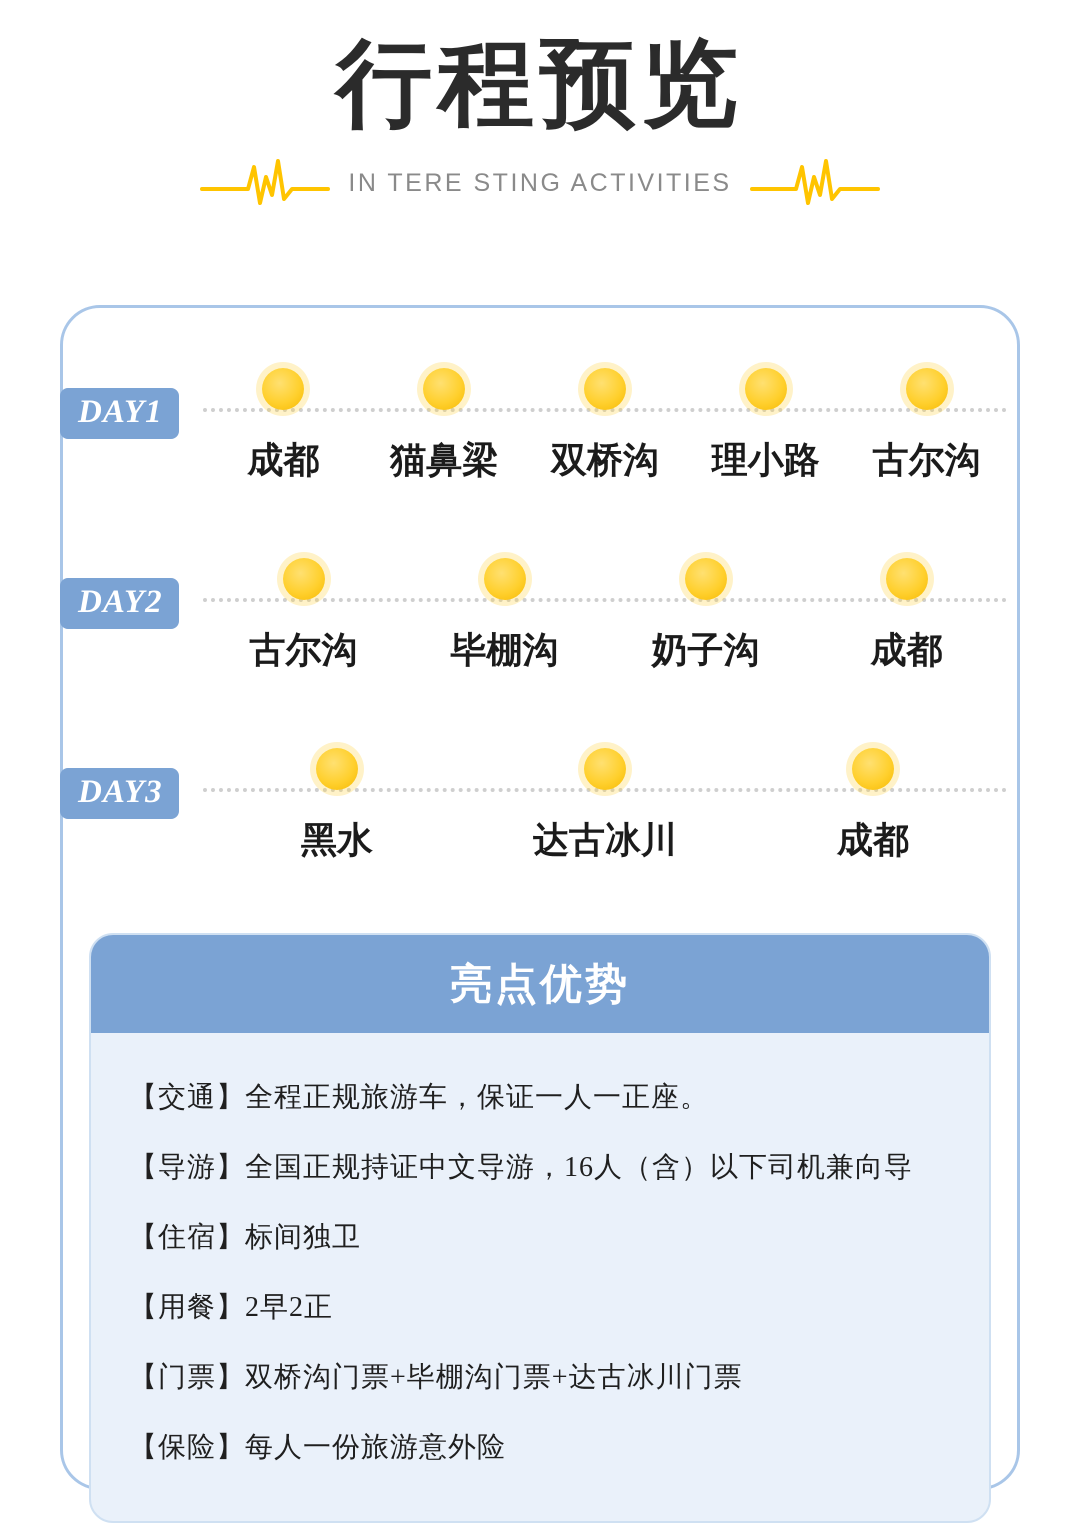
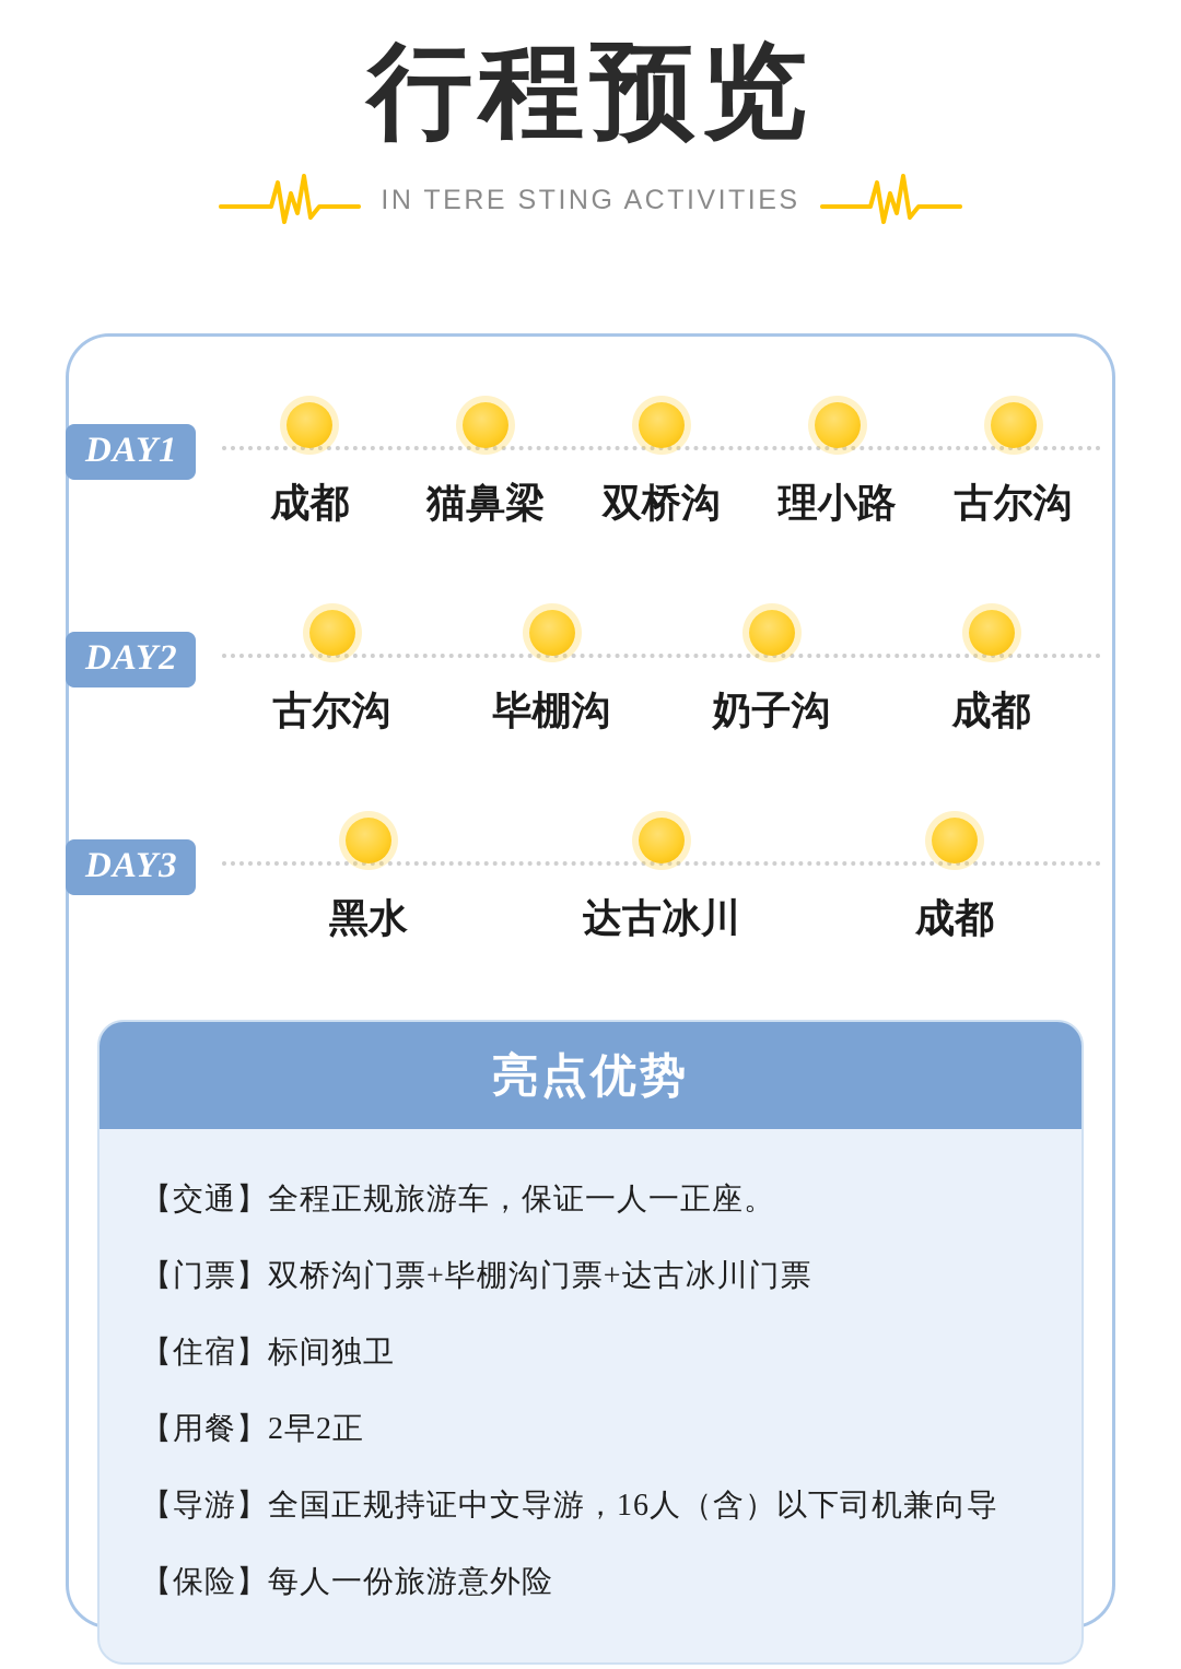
  行程预览
  IN TERE STING ACTIVITIES
  DAY1
  成都
  猫鼻梁
  双桥沟
  理小路
  古尔沟
  DAY2
  古尔沟
  毕棚沟
  奶子沟
  成都
  DAY3
  黑水
  达古冰川
  成都
  亮点优势
  【交通】全程正规旅游车，保证一人一正座。
- 【导游】全国正规持证中文导游，16人（含）以下司机兼向导
+ 【门票】双桥沟门票+毕棚沟门票+达古冰川门票
  【住宿】标间独卫
  【用餐】2早2正
- 【门票】双桥沟门票+毕棚沟门票+达古冰川门票
+ 【导游】全国正规持证中文导游，16人（含）以下司机兼向导
  【保险】每人一份旅游意外险
